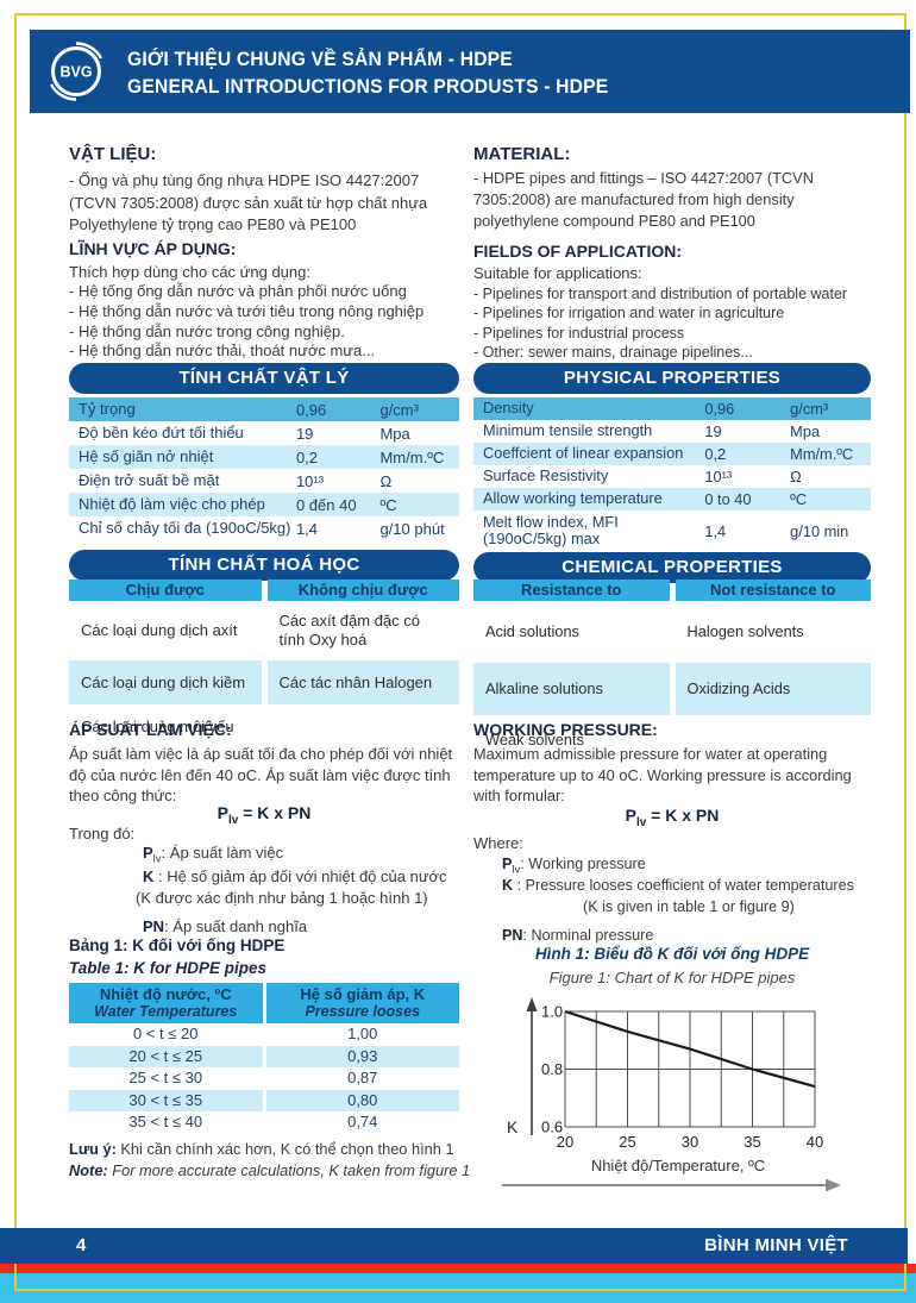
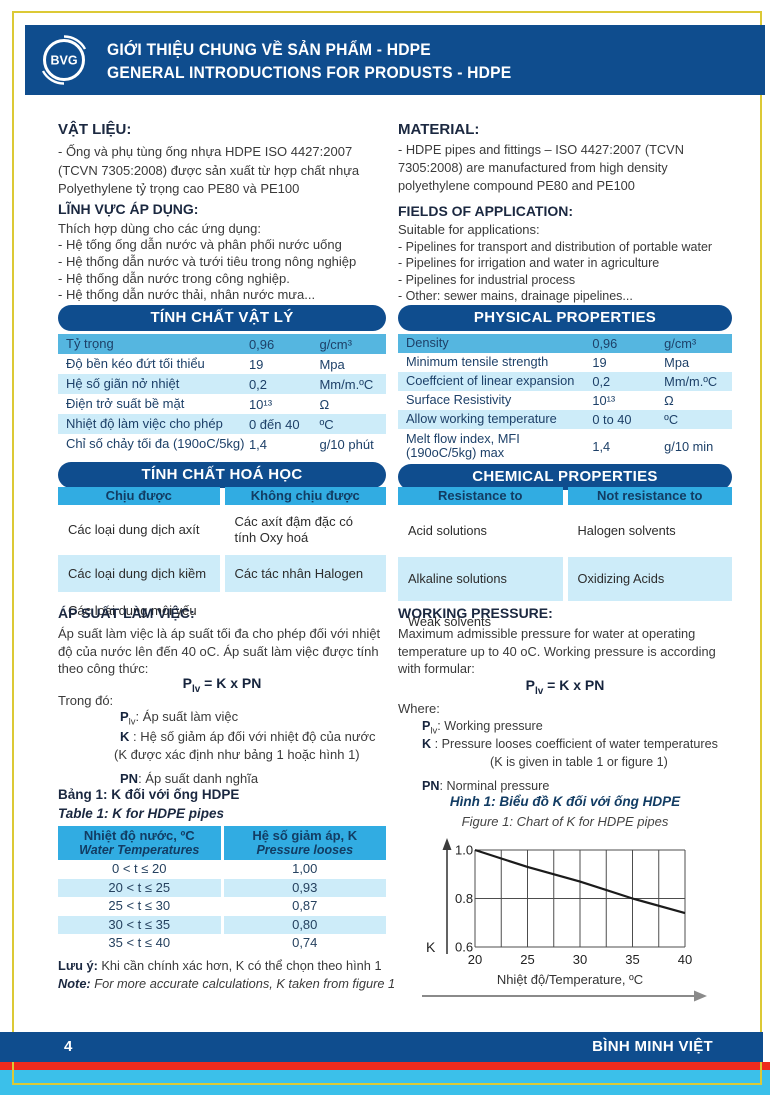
  BVG
  GIỚI THIỆU CHUNG VỀ SẢN PHẨM - HDPE
  GENERAL INTRODUCTIONS FOR PRODUSTS - HDPE
  VẬT LIỆU:
  - Ống và phụ tùng ống nhựa HDPE ISO 4427:2007 (TCVN 7305:2008) được sản xuất từ hợp chất nhựa Polyethylene tỷ trọng cao PE80 và PE100
  LĨNH VỰC ÁP DỤNG:
  Thích hợp dùng cho các ứng dụng:
  - Hệ tống ống dẫn nước và phân phối nước uống
  - Hệ thống dẫn nước và tưới tiêu trong nông nghiệp
  - Hệ thống dẫn nước trong công nghiệp.
- - Hệ thống dẫn nước thải, thoát nước mưa...
+ - Hệ thống dẫn nước thải, nhân nước mưa...
  TÍNH CHẤT VẬT LÝ
  Tỷ trọng
  0,96
  g/cm³
  Độ bền kéo đứt tối thiểu
  19
  Mpa
  Hệ số giãn nở nhiệt
  0,2
  Mm/m.ºC
  Điện trở suất bề mặt
  10¹³
  Ω
  Nhiệt độ làm việc cho phép
  0 đến 40
  ºC
  Chỉ số chảy tối đa (190oC/5kg)
  1,4
  g/10 phút
  TÍNH CHẤT HOÁ HỌC
  Chịu được
  Không chịu được
  Các loại dung dịch axít
  Các axít đậm đặc có tính Oxy hoá
  Các loại dung dịch kiềm
  Các tác nhân Halogen
  Các loại dung môi yếu
  ÁP SUẤT LÀM VIỆC:
  Áp suất làm việc là áp suất tối đa cho phép đối với nhiệt độ của nước lên đến 40 oC. Áp suất làm việc được tính theo công thức:
  Plv = K x PN
  Trong đó:
  Plv: Áp suất làm việc
  K : Hệ số giảm áp đối với nhiệt độ của nước
  (K được xác định như bảng 1 hoặc hình 1)
  PN: Áp suất danh nghĩa
  Bảng 1: K đối với ống HDPE
  Table 1: K for HDPE pipes
  Nhiệt độ nước, ºC
  Water Temperatures
  Hệ số giảm áp, K
  Pressure looses
  0 < t ≤ 20
  1,00
  20 < t ≤ 25
  0,93
  25 < t ≤ 30
  0,87
  30 < t ≤ 35
  0,80
  35 < t ≤ 40
  0,74
  Lưu ý: Khi cần chính xác hơn, K có thể chọn theo hình 1
  Note: For more accurate calculations, K taken from figure 1
  MATERIAL:
  - HDPE pipes and fittings – ISO 4427:2007 (TCVN 7305:2008) are manufactured from high density polyethylene compound PE80 and PE100
  FIELDS OF APPLICATION:
  Suitable for applications:
  - Pipelines for transport and distribution of portable water
  - Pipelines for irrigation and water in agriculture
  - Pipelines for industrial process
  - Other: sewer mains, drainage pipelines...
  PHYSICAL PROPERTIES
  Density
  0,96
  g/cm³
  Minimum tensile strength
  19
  Mpa
  Coeffcient of linear expansion
  0,2
  Mm/m.ºC
  Surface Resistivity
  10¹³
  Ω
  Allow working temperature
  0 to 40
  ºC
  Melt flow index, MFI (190oC/5kg) max
  1,4
  g/10 min
  CHEMICAL PROPERTIES
  Resistance to
  Not resistance to
  Acid solutions
  Halogen solvents
  Alkaline solutions
  Oxidizing Acids
  Weak solvents
  WORKING PRESSURE:
  Maximum admissible pressure for water at operating temperature up to 40 oC. Working pressure is according with formular:
  Plv = K x PN
  Where:
  Plv: Working pressure
  K : Pressure looses coefficient of water temperatures
- (K is given in table 1 or figure 9)
+ (K is given in table 1 or figure 1)
  PN: Norminal pressure
  Hình 1: Biểu đồ K đối với ống HDPE
  Figure 1: Chart of K for HDPE pipes
  0.6
  0.8
  1.0
  20
  25
  30
  35
  40
  K
  Nhiệt độ/Temperature, ºC
  4
  BÌNH MINH VIỆT
